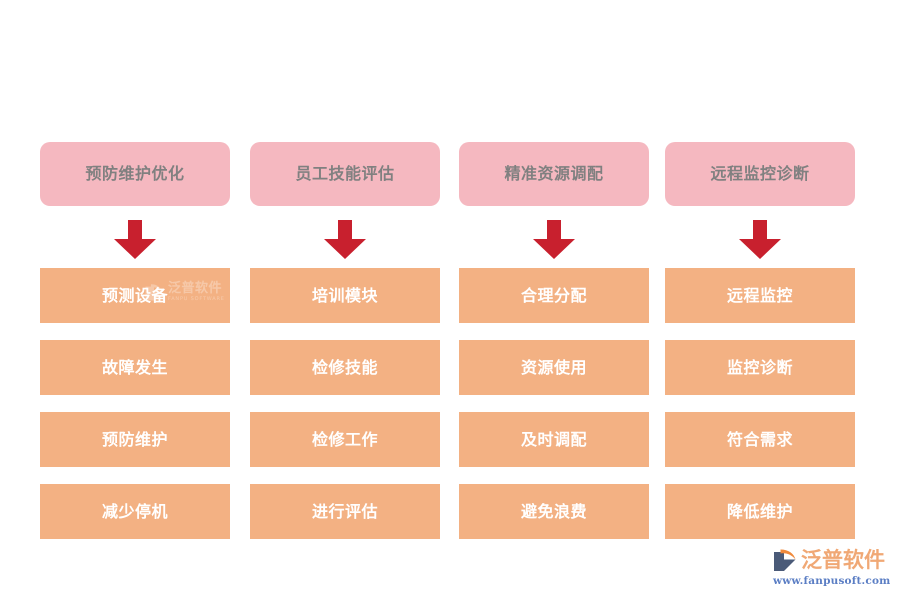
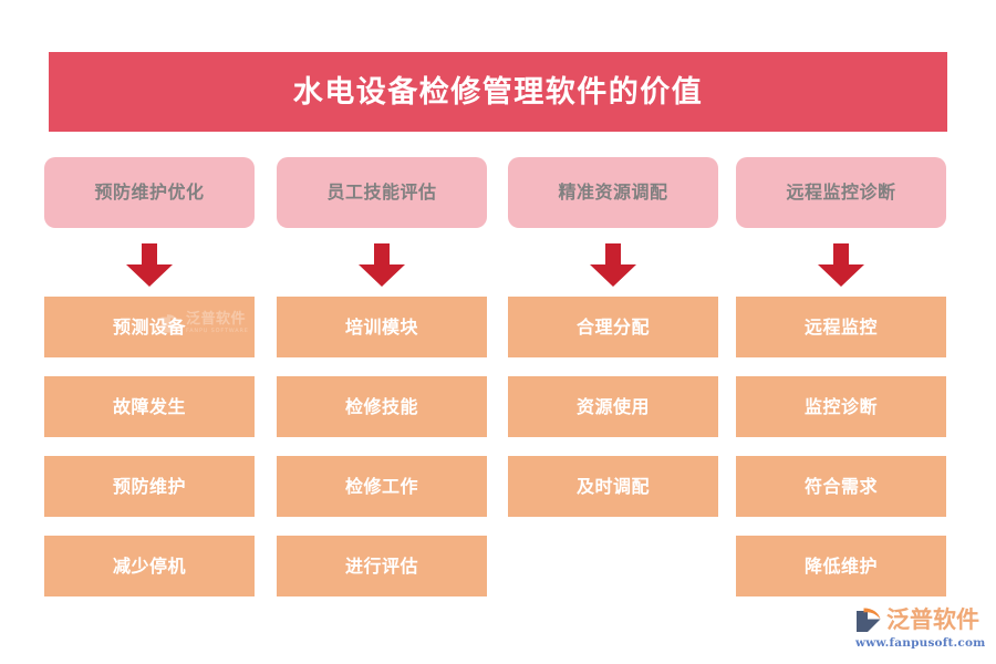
+ 水电设备检修管理软件的价值
  预防维护优化
  预测设备
  泛普软件
  故障发生
  预防维护
  减少停机
  员工技能评估
  培训模块
  检修技能
  检修工作
  进行评估
  精准资源调配
  合理分配
  资源使用
  及时调配
- 避免浪费
  远程监控诊断
  远程监控
  监控诊断
  符合需求
  降低维护
  泛普软件
  www.fanpusoft.com
